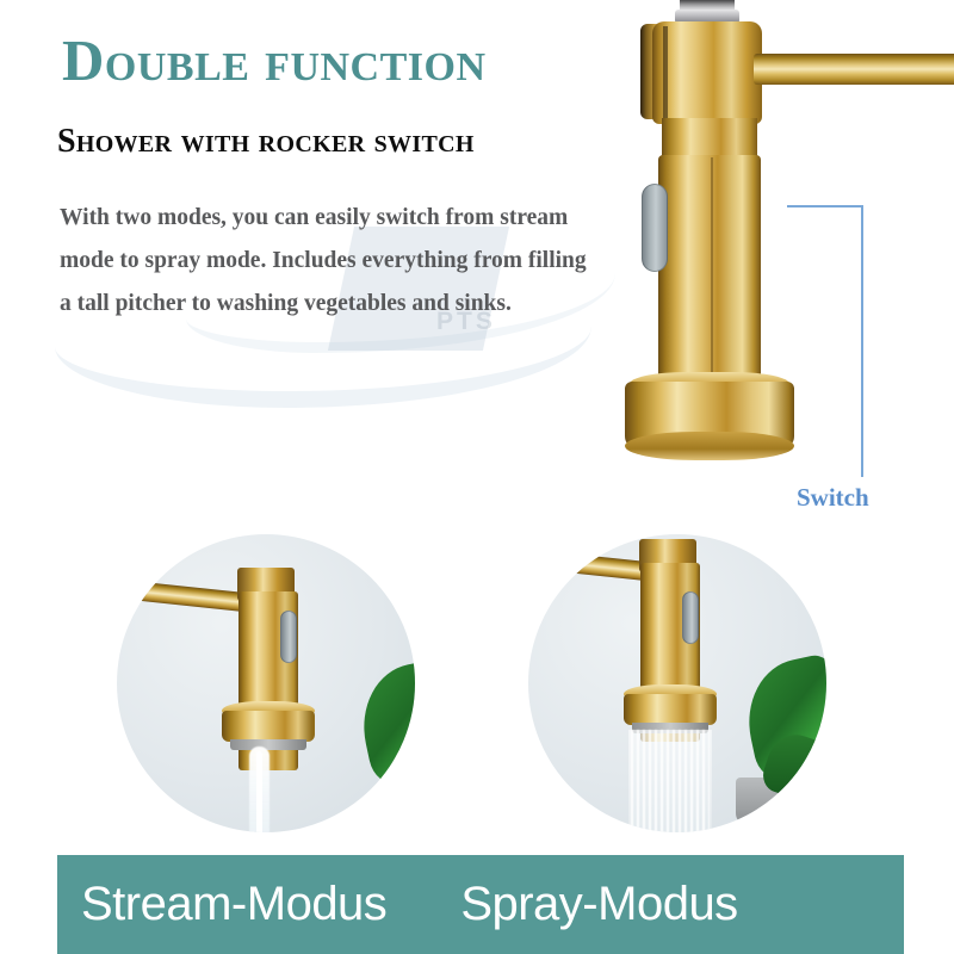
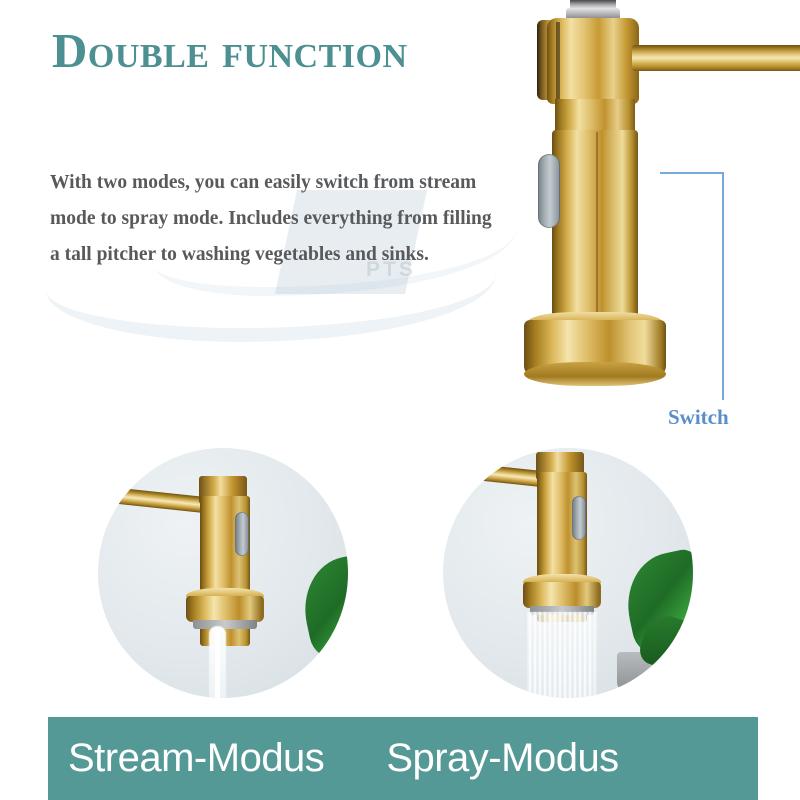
  PTS
  Double function
- Shower with rocker switch
  With two modes, you can easily switch from stream mode to spray mode. Includes everything from filling a tall pitcher to washing vegetables and sinks.
  Switch
  Stream-Modus
  Spray-Modus
